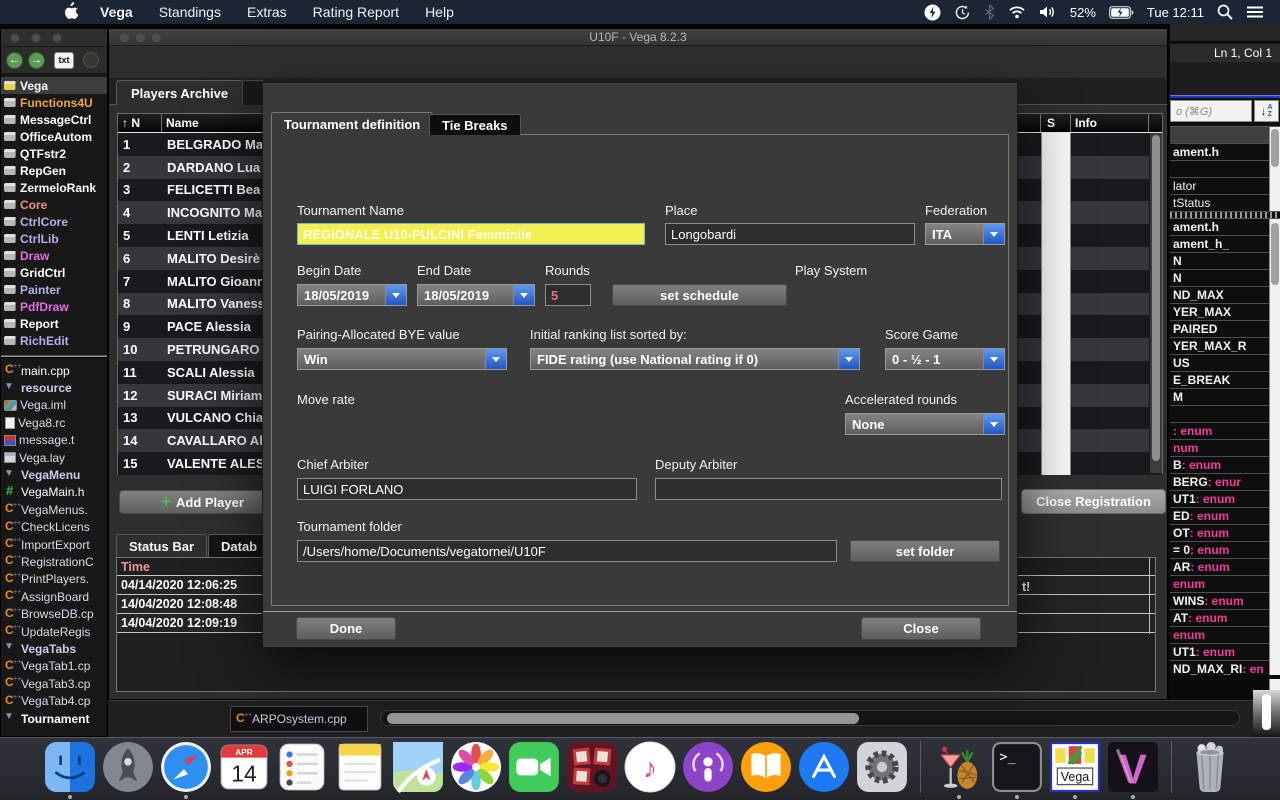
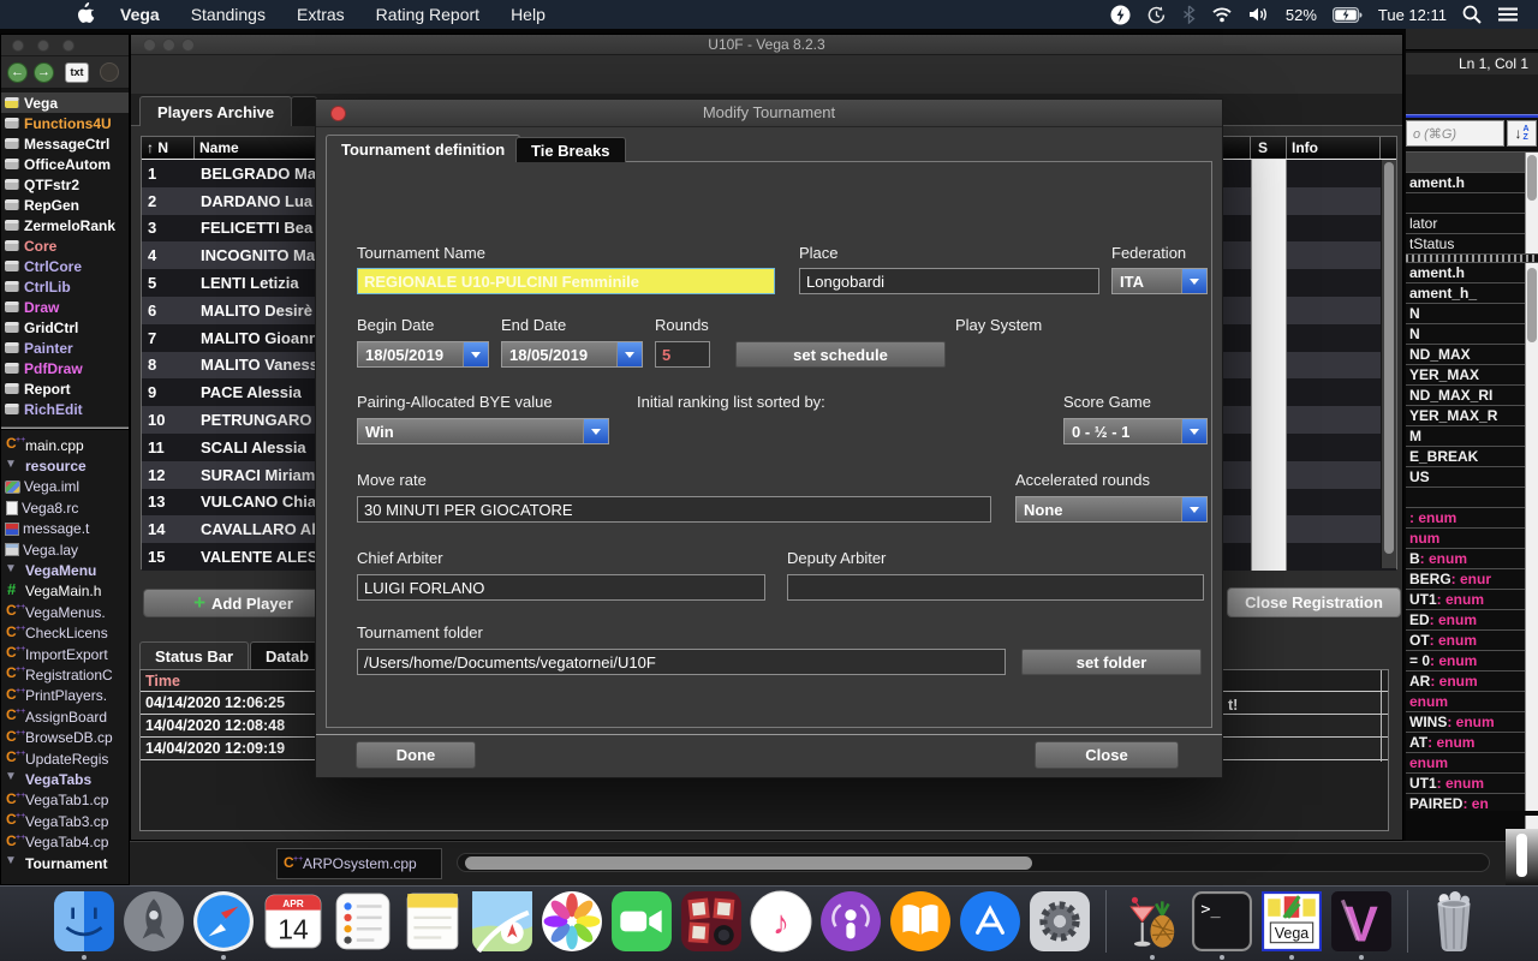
  Vega
  Standings
  Extras
  Rating Report
  Help
  52%
  Tue 12:11
  ←
  →
  txt
  Vega
  Functions4U
  MessageCtrl
  OfficeAutom
  QTFstr2
  RepGen
  ZermeloRank
  Core
  CtrlCore
  CtrlLib
  Draw
  GridCtrl
  Painter
  PdfDraw
  Report
  RichEdit
  main.cpp
  resource
  Vega.iml
  Vega8.rc
  message.t
  Vega.lay
  VegaMenu
  VegaMain.h
  VegaMenus.
  CheckLicens
  ImportExport
  RegistrationC
  PrintPlayers.
  AssignBoard
  BrowseDB.cp
  UpdateRegis
  VegaTabs
  VegaTab1.cp
  VegaTab3.cp
  VegaTab4.cp
  Tournament
  U10F - Vega 8.2.3
  Players Archive
  ↑
  N
  Name
  S
  Info
  1
  BELGRADO Ma
  2
  DARDANO Lua
  3
  FELICETTI Bea
  4
  INCOGNITO Ma
  5
  LENTI Letizia
  6
  MALITO Desirè
  7
  MALITO Gioann
  8
  MALITO Vanes
  9
  PACE Alessia
  10
  PETRUNGARO
  11
  SCALI Alessia
  12
  SURACI Miriam
  13
  VULCANO Chia
  14
  CAVALLARO Al
  15
  VALENTE ALES
  +
  Add Player
  Close Registration
  Status Bar
  Datab
  Time
  04/14/2020 12:06:25
  14/04/2020 12:08:48
  14/04/2020 12:09:19
  t!
  Ln 1, Col 1
  o (⌘G)
  ↓
  ament.h
  lator
  tStatus
  ament.h
  ament_h_
  N
  N
  ND_MAX
  YER_MAX
- PAIRED
+ ND_MAX_RI
  YER_MAX_R
- US
+ M
  E_BREAK
- M
+ US
  : enum
  num
  B
  : enum
  BERG
  : enur
  UT1
  : enum
  ED
  : enum
  OT
  : enum
  = 0
  : enum
  AR
  : enum
  enum
  WINS
  : enum
  AT
  : enum
  enum
  UT1
  : enum
- ND_MAX_RI
+ PAIRED
  : en
+ Modify Tournament
  Tournament definition
  Tie Breaks
  Tournament Name
  REGIONALE U10-PULCINI Femminile
  Place
  Longobardi
  Federation
  ITA
  Begin Date
  18/05/2019
  End Date
  18/05/2019
  Rounds
  5
  set schedule
  Play System
  Pairing-Allocated BYE value
  Win
  Initial ranking list sorted by:
- FIDE rating (use National rating if 0)
  Score Game
  0 - ½ - 1
  Move rate
+ 30 MINUTI PER GIOCATORE
  Accelerated rounds
  None
  Chief Arbiter
  LUIGI FORLANO
  Deputy Arbiter
  Tournament folder
  /Users/home/Documents/vegatornei/U10F
  set folder
  Done
  Close
  ARPOsystem.cpp
  APR
  14
  ♪
  >_
  Vega
  V
